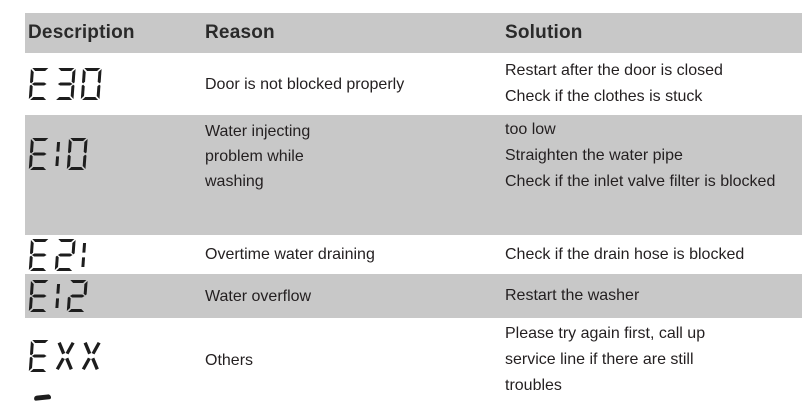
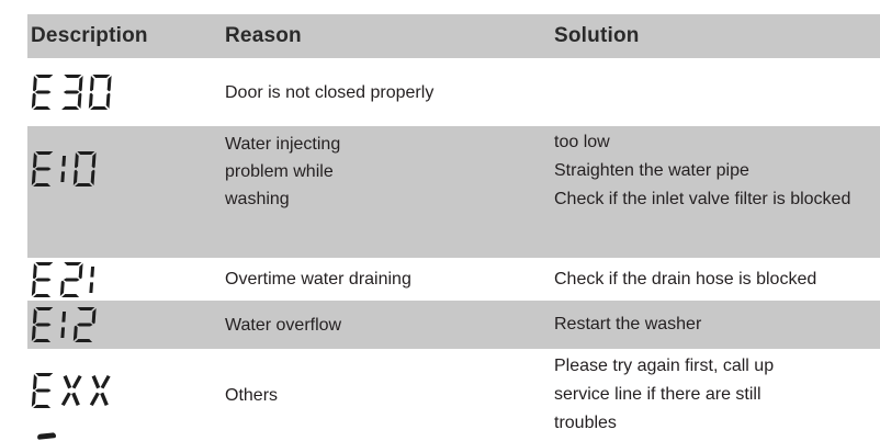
  Description
  Reason
  Solution
- Door is not blocked properly
+ Door is not closed properly
- Restart after the door is closed
- Check if the clothes is stuck
  Water injecting
  problem while
  washing
  too low
  Straighten the water pipe
  Check if the inlet valve filter is blocked
  Overtime water draining
  Check if the drain hose is blocked
  Water overflow
  Restart the washer
  Others
  Please try again first, call up
  service line if there are still
  troubles
